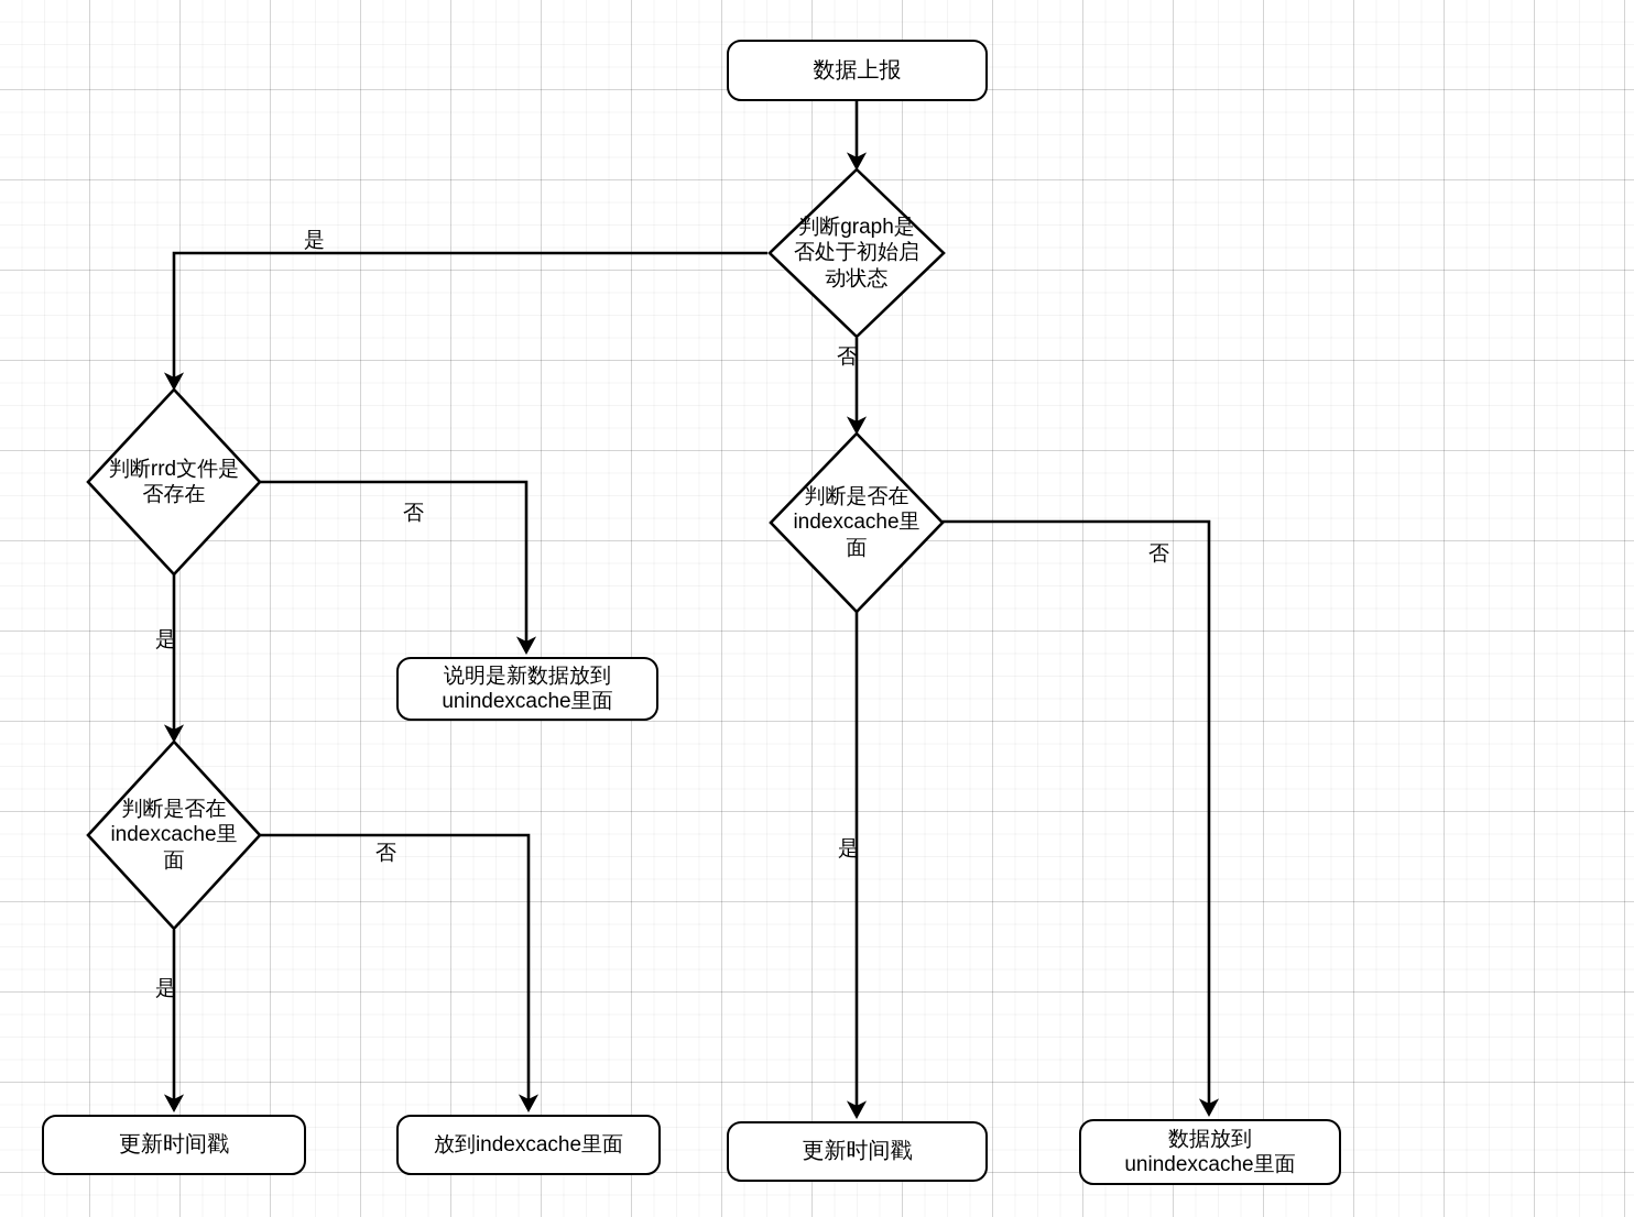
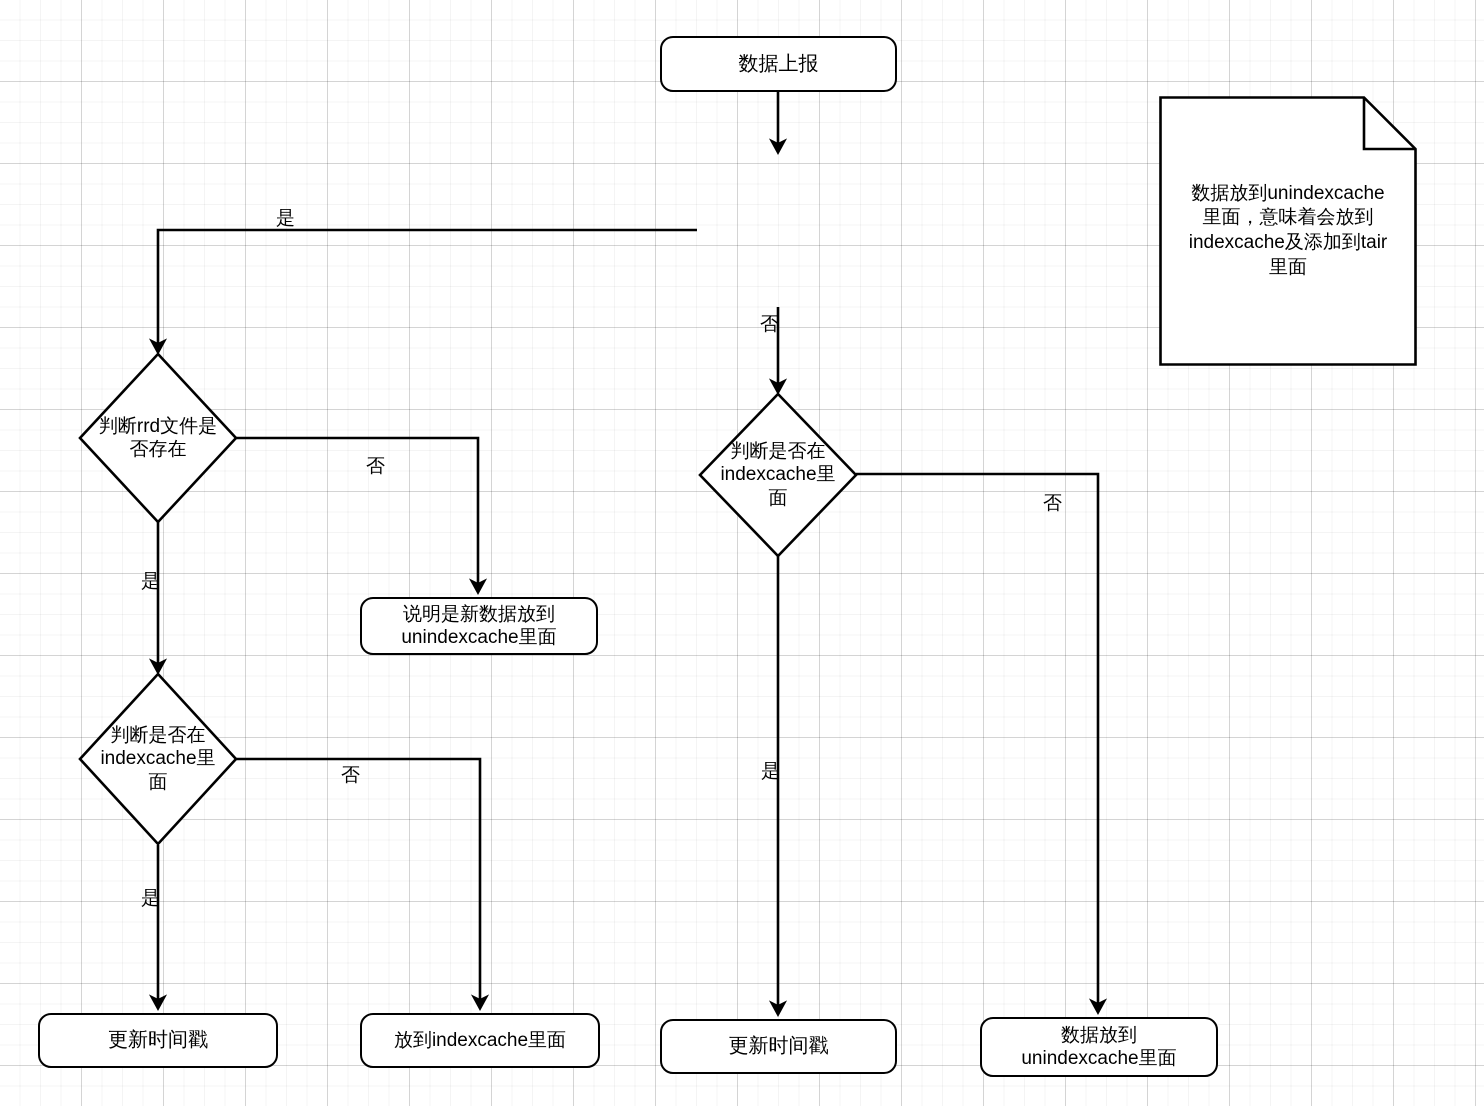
  数据上报
- 判断graph是
- 否处于初始启
- 动状态
  判断rrd文件是
  否存在
  判断是否在
  indexcache里
  面
  判断是否在
  indexcache里
  面
  说明是新数据放到
  unindexcache里面
  更新时间戳
  放到indexcache里面
  更新时间戳
  数据放到
  unindexcache里面
+ 数据放到unindexcache
+ 里面，意味着会放到
+ indexcache及添加到tair
+ 里面
  是
  否
  否
  是
  否
  是
  否
  是
